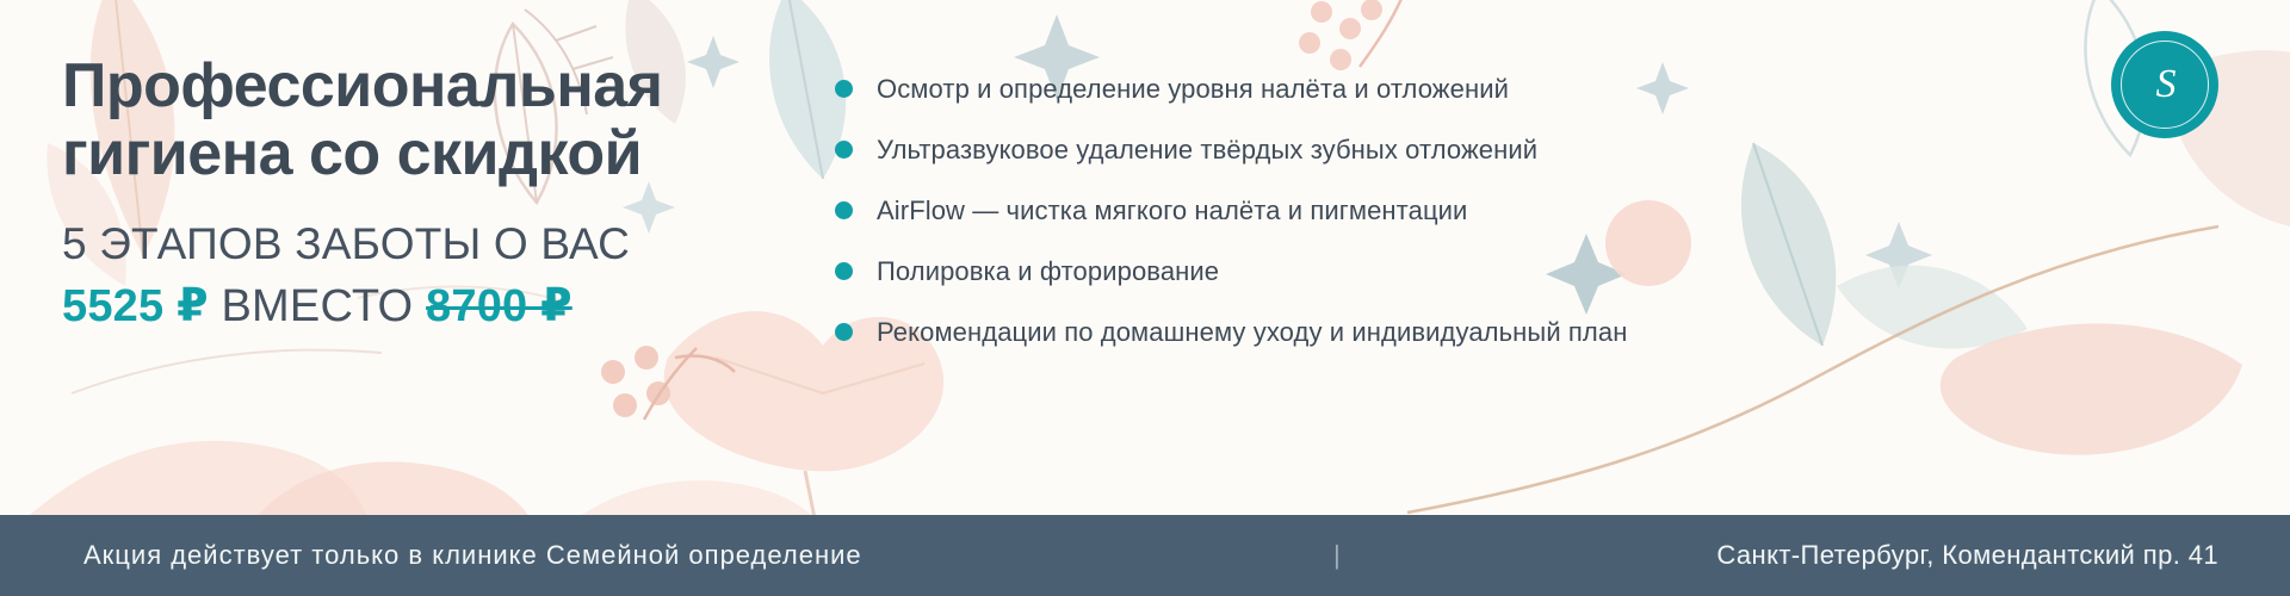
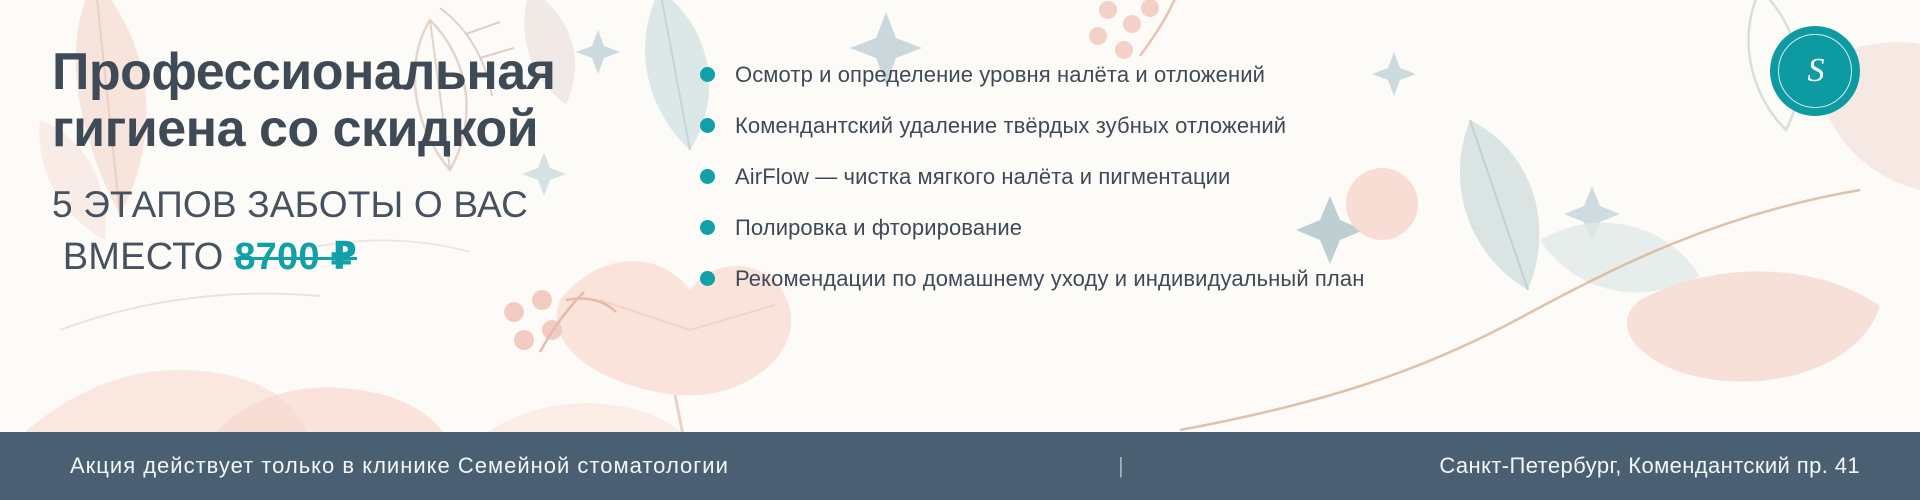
  Профессиональная
  гигиена со скидкой
  5 ЭТАПОВ ЗАБОТЫ О ВАС
- 5525 ₽
  ВМЕСТО
  8700 ₽
  Осмотр и определение уровня налёта и отложений
- Ультразвуковое удаление твёрдых зубных отложений
+ Комендантский удаление твёрдых зубных отложений
  AirFlow — чистка мягкого налёта и пигментации
  Полировка и фторирование
  Рекомендации по домашнему уходу и индивидуальный план
  S
- Акция действует только в клинике Семейной определение
+ Акция действует только в клинике Семейной стоматологии
  |
  Санкт-Петербург, Комендантский пр. 41
